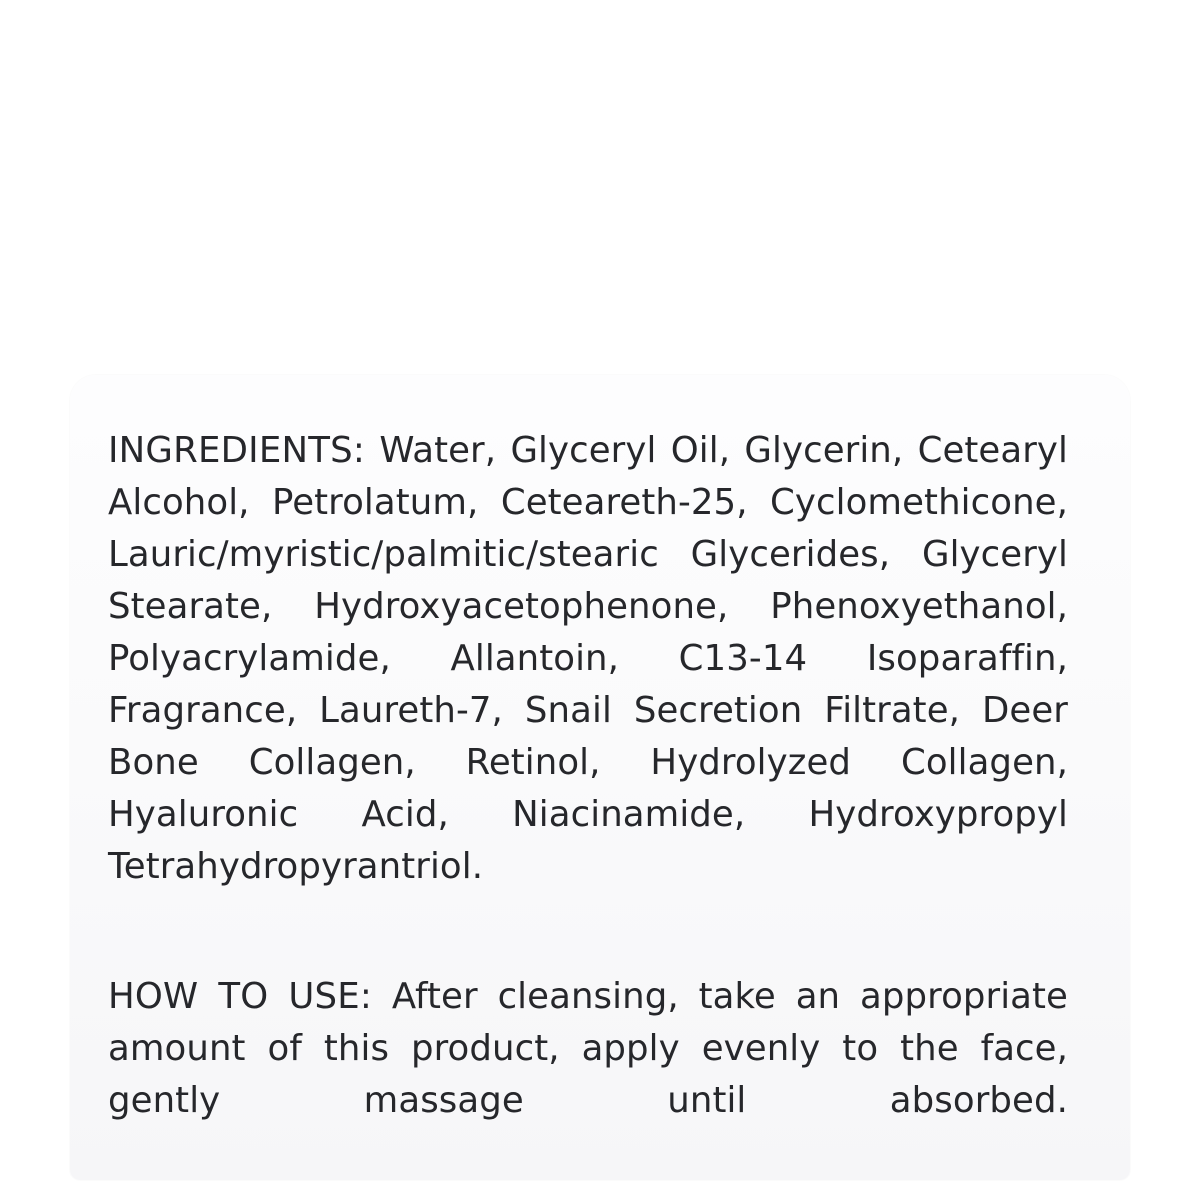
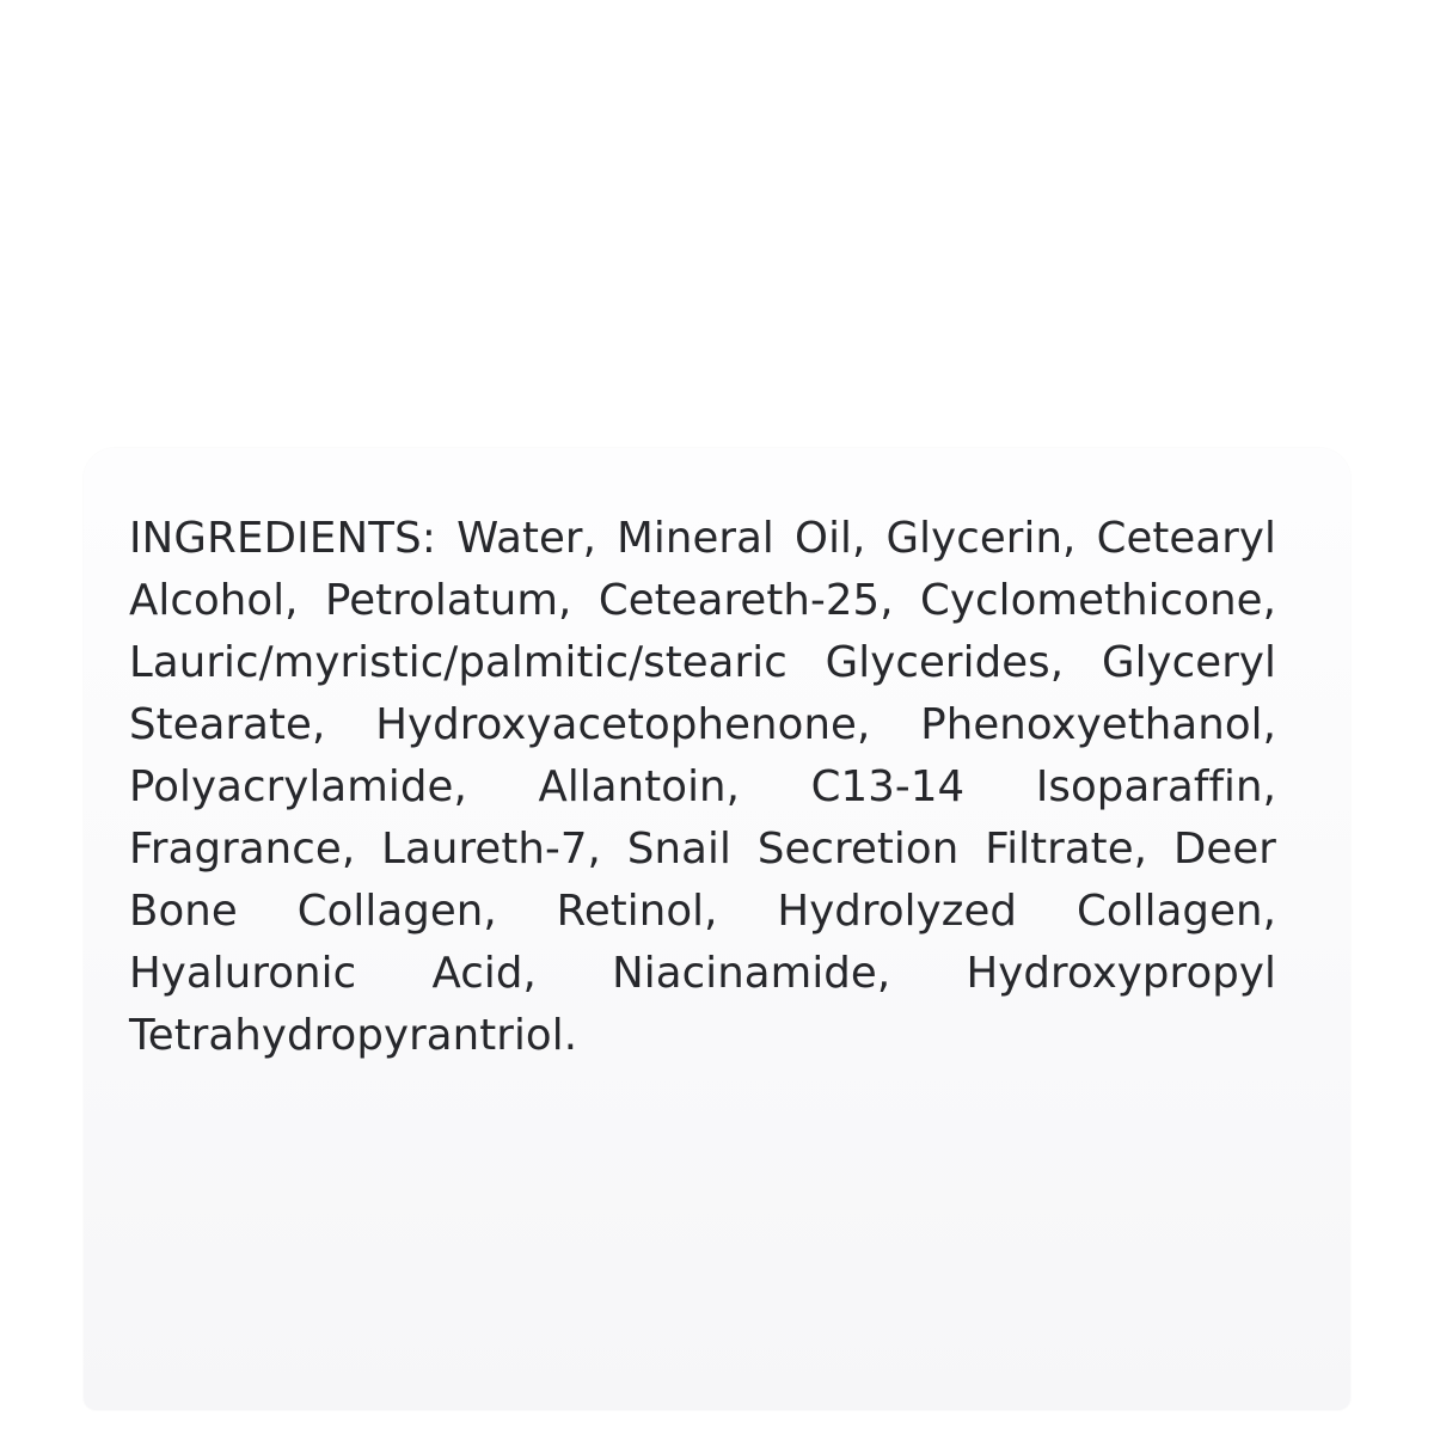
- INGREDIENTS: Water, Glyceryl Oil, Glycerin, Cetearyl Alcohol, Petrolatum, Ceteareth-25, Cyclomethicone, Lauric/myristic/palmitic/stearic Glycerides, Glyceryl Stearate, Hydroxyacetophenone, Phenoxyethanol, Polyacrylamide, Allantoin, C13-14 Isoparaffin, Fragrance, Laureth-7, Snail Secretion Filtrate, Deer Bone Collagen, Retinol, Hydrolyzed Collagen, Hyaluronic Acid, Niacinamide, Hydroxypropyl Tetrahydropyrantriol.
+ INGREDIENTS: Water, Mineral Oil, Glycerin, Cetearyl Alcohol, Petrolatum, Ceteareth-25, Cyclomethicone, Lauric/myristic/palmitic/stearic Glycerides, Glyceryl Stearate, Hydroxyacetophenone, Phenoxyethanol, Polyacrylamide, Allantoin, C13-14 Isoparaffin, Fragrance, Laureth-7, Snail Secretion Filtrate, Deer Bone Collagen, Retinol, Hydrolyzed Collagen, Hyaluronic Acid, Niacinamide, Hydroxypropyl Tetrahydropyrantriol.
- HOW TO USE: After cleansing, take an appropriate amount of this product, apply evenly to the face, gently massage until absorbed.
